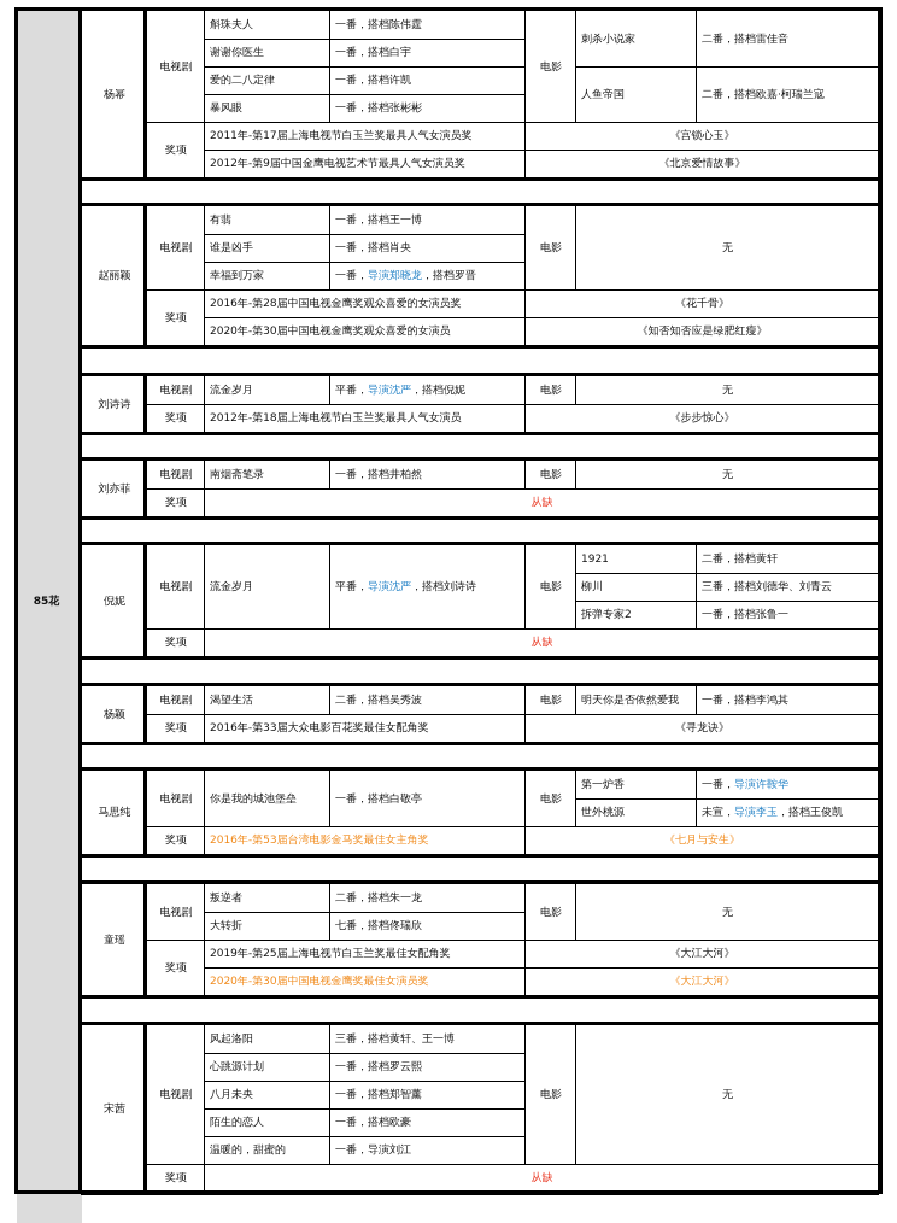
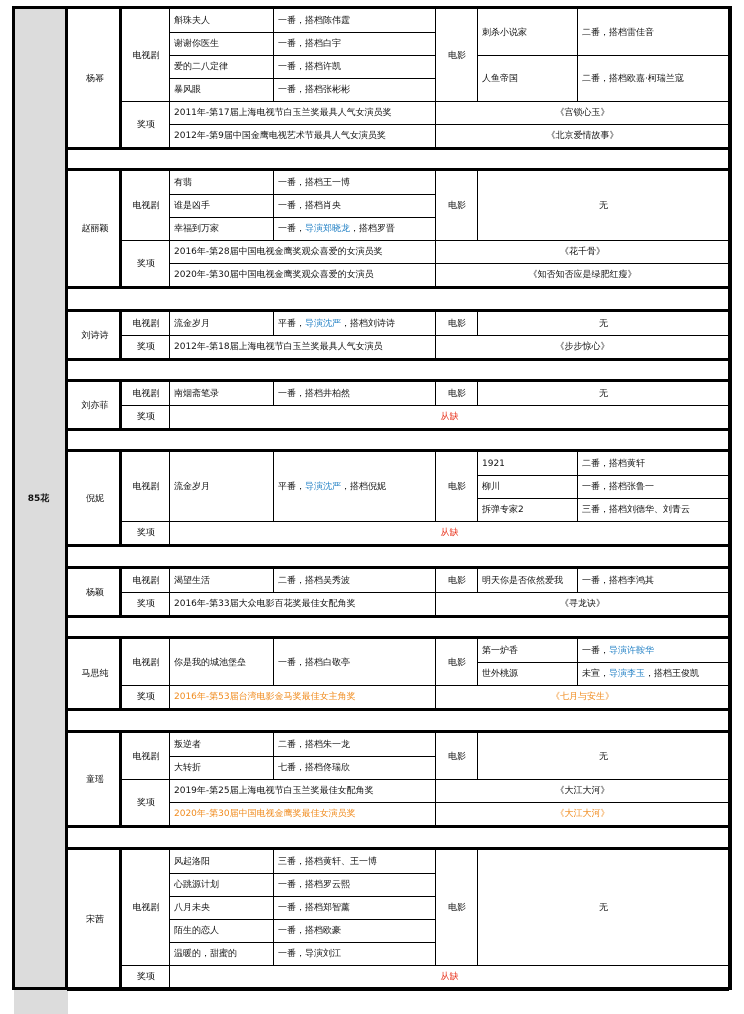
  85花
  杨幂
  电视剧
  斛珠夫人
  一番，搭档陈伟霆
  谢谢你医生
  一番，搭档白宇
  爱的二八定律
  一番，搭档许凯
  暴风眼
  一番，搭档张彬彬
  电影
  刺杀小说家
  二番，搭档雷佳音
  人鱼帝国
  二番，搭档欧嘉·柯瑞兰寇
  奖项
  2011年-第17届上海电视节白玉兰奖最具人气女演员奖
  《宫锁心玉》
  2012年-第9届中国金鹰电视艺术节最具人气女演员奖
  《北京爱情故事》
  赵丽颖
  电视剧
  有翡
  一番，搭档王一博
  谁是凶手
  一番，搭档肖央
  幸福到万家
  一番，
  导演郑晓龙
  ，搭档罗晋
  电影
  无
  奖项
  2016年-第28届中国电视金鹰奖观众喜爱的女演员奖
  《花千骨》
  2020年-第30届中国电视金鹰奖观众喜爱的女演员
  《知否知否应是绿肥红瘦》
  刘诗诗
  电视剧
  流金岁月
  平番，
  导演沈严
- ，搭档倪妮
+ ，搭档刘诗诗
  电影
  无
  奖项
  2012年-第18届上海电视节白玉兰奖最具人气女演员
  《步步惊心》
  刘亦菲
  电视剧
  南烟斋笔录
  一番，搭档井柏然
  电影
  无
  奖项
  从缺
  倪妮
  电视剧
  流金岁月
  平番，
  导演沈严
- ，搭档刘诗诗
+ ，搭档倪妮
  电影
  1921
  二番，搭档黄轩
  柳川
- 三番，搭档刘德华、刘青云
+ 一番，搭档张鲁一
  拆弹专家2
- 一番，搭档张鲁一
+ 三番，搭档刘德华、刘青云
  奖项
  从缺
  杨颖
  电视剧
  渴望生活
  二番，搭档吴秀波
  电影
  明天你是否依然爱我
  一番，搭档李鸿其
  奖项
  2016年-第33届大众电影百花奖最佳女配角奖
  《寻龙诀》
  马思纯
  电视剧
  你是我的城池堡垒
  一番，搭档白敬亭
  电影
  第一炉香
  一番，
  导演许鞍华
  世外桃源
  未宣，
  导演李玉
  ，搭档王俊凯
  奖项
  2016年-第53届台湾电影金马奖最佳女主角奖
  《七月与安生》
  童瑶
  电视剧
  叛逆者
  二番，搭档朱一龙
  大转折
  七番，搭档佟瑞欣
  电影
  无
  奖项
  2019年-第25届上海电视节白玉兰奖最佳女配角奖
  《大江大河》
  2020年-第30届中国电视金鹰奖最佳女演员奖
  《大江大河》
  宋茜
  电视剧
  风起洛阳
  三番，搭档黄轩、王一博
  心跳源计划
  一番，搭档罗云熙
  八月未央
  一番，搭档郑智薰
  陌生的恋人
  一番，搭档欧豪
  温暖的，甜蜜的
  一番，导演刘江
  电影
  无
  奖项
  从缺
